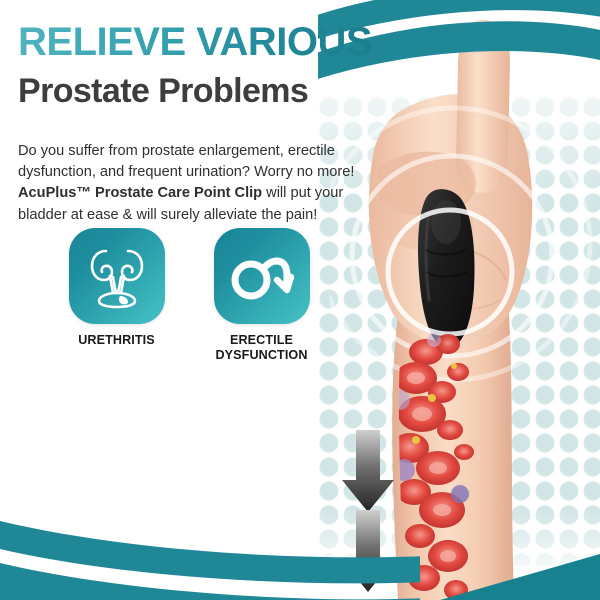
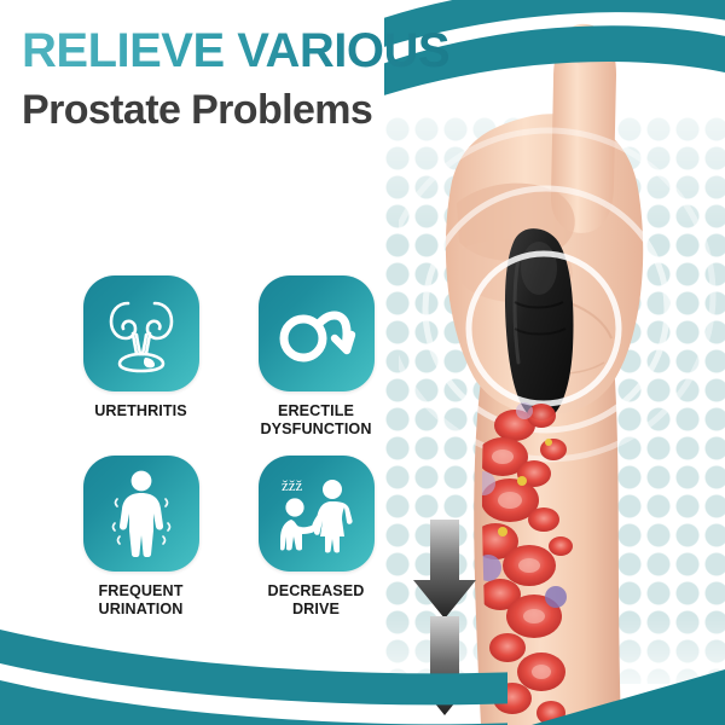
  RELIEVE VARIOUS
  Prostate Problems
- Do you suffer from prostate enlargement, erectile dysfunction, and frequent urination? Worry no more! AcuPlus™ Prostate Care Point Clip will put your bladder at ease & will surely alleviate the pain!
  URETHRITIS
  ERECTILE
  DYSFUNCTION
+ FREQUENT
+ URINATION
+ žžž
+ DECREASED
+ DRIVE
